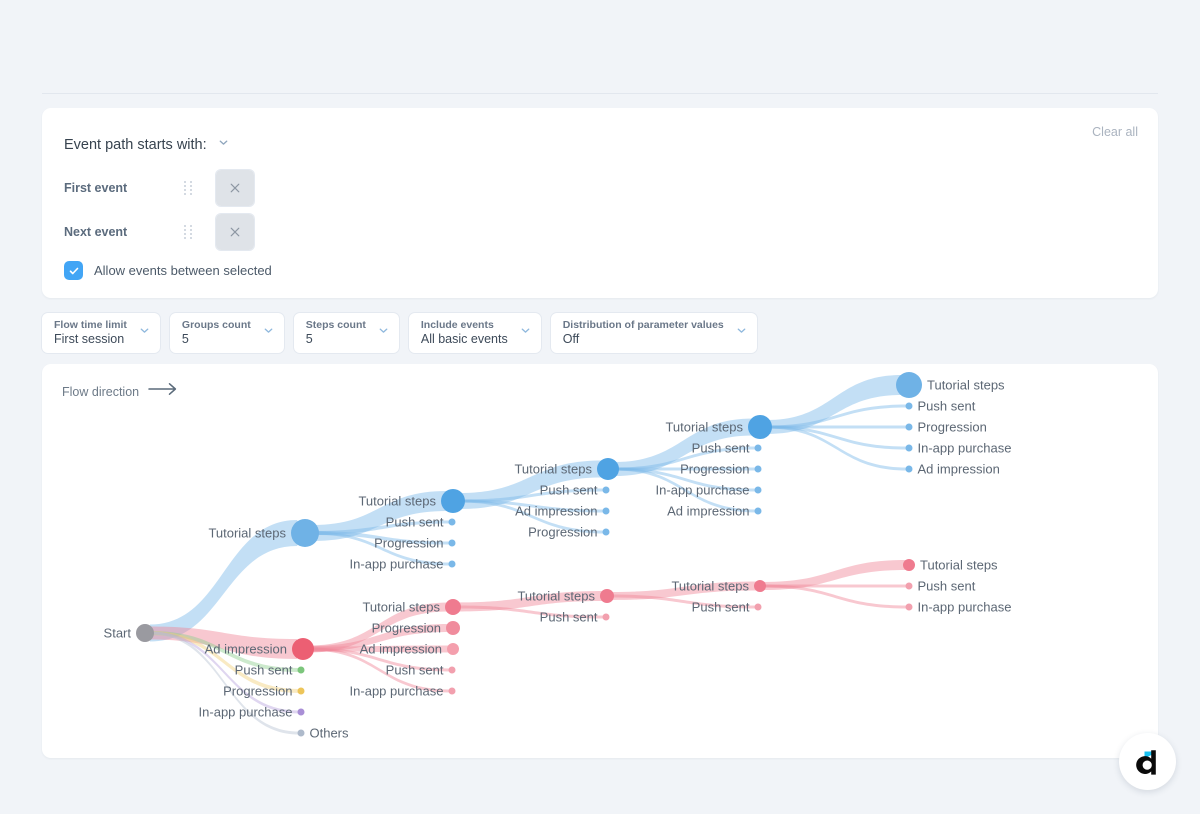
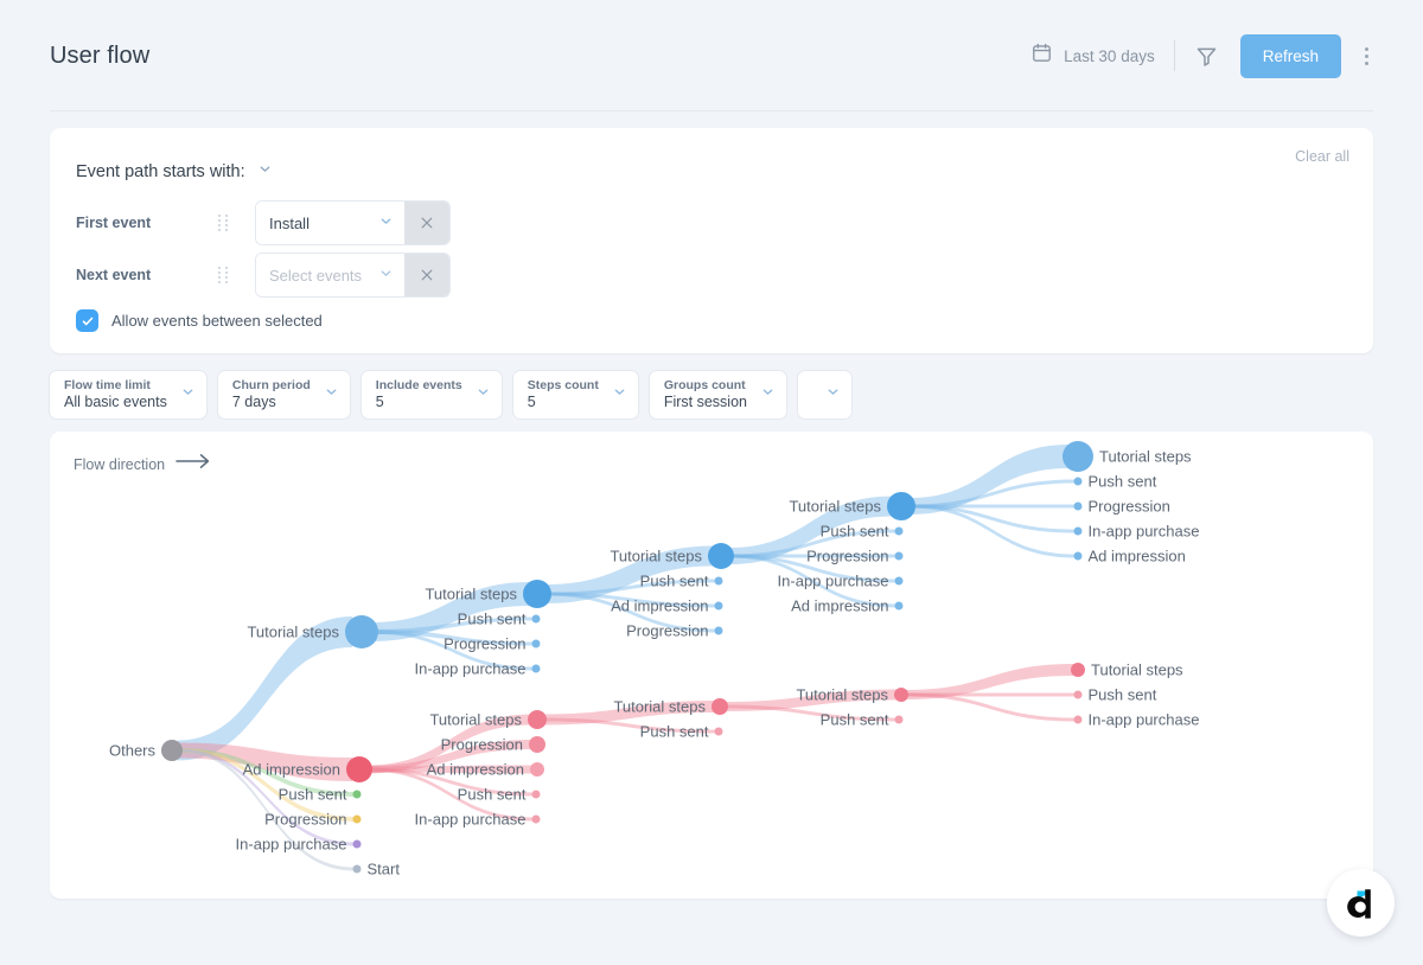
+ User flow
+ Last 30 days
+ Refresh
  Clear all
  Event path starts with:
  First event
+ Install
  Next event
+ Select events
  Allow events between selected
  Flow time limit
- First session
+ All basic events
+ Churn period
+ 7 days
- Groups count
+ Include events
  5
  Steps count
  5
- Include events
+ Groups count
- All basic events
+ First session
- Distribution of parameter values
- Off
  Flow direction
- Start
+ Others
  Tutorial steps
  Ad impression
  Push sent
  Progression
  In-app purchase
- Others
+ Start
  Tutorial steps
  Push sent
  Progression
  In-app purchase
  Tutorial steps
  Progression
  Ad impression
  Push sent
  In-app purchase
  Tutorial steps
  Push sent
  Ad impression
  Progression
  Tutorial steps
  Push sent
  Tutorial steps
  Push sent
  Progression
  In-app purchase
  Ad impression
  Tutorial steps
  Push sent
  Tutorial steps
  Push sent
  Progression
  In-app purchase
  Ad impression
  Tutorial steps
  Push sent
  In-app purchase
